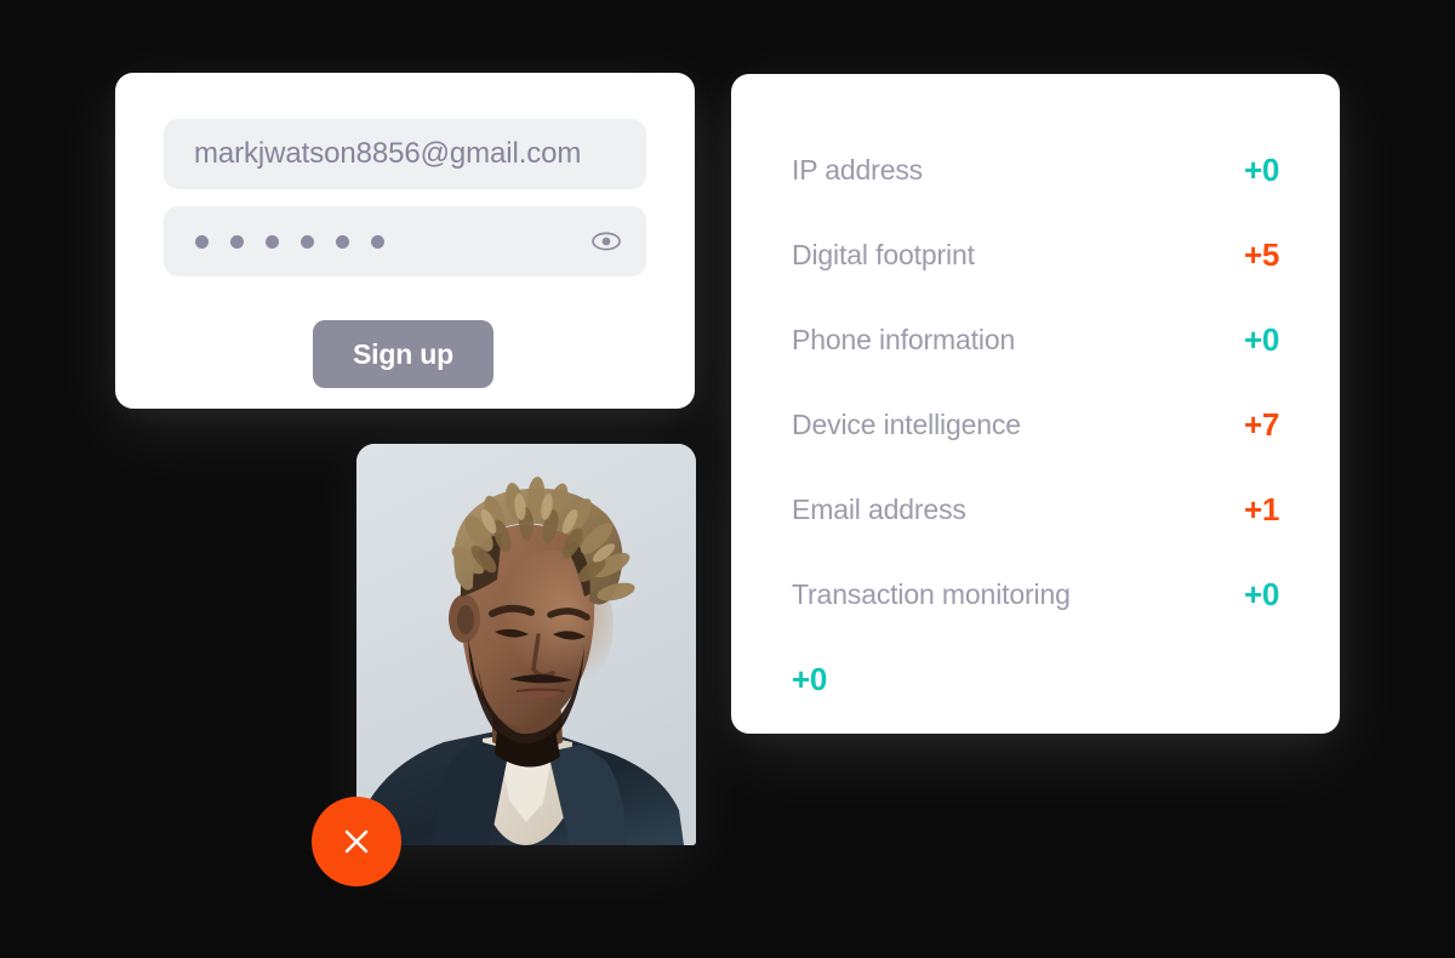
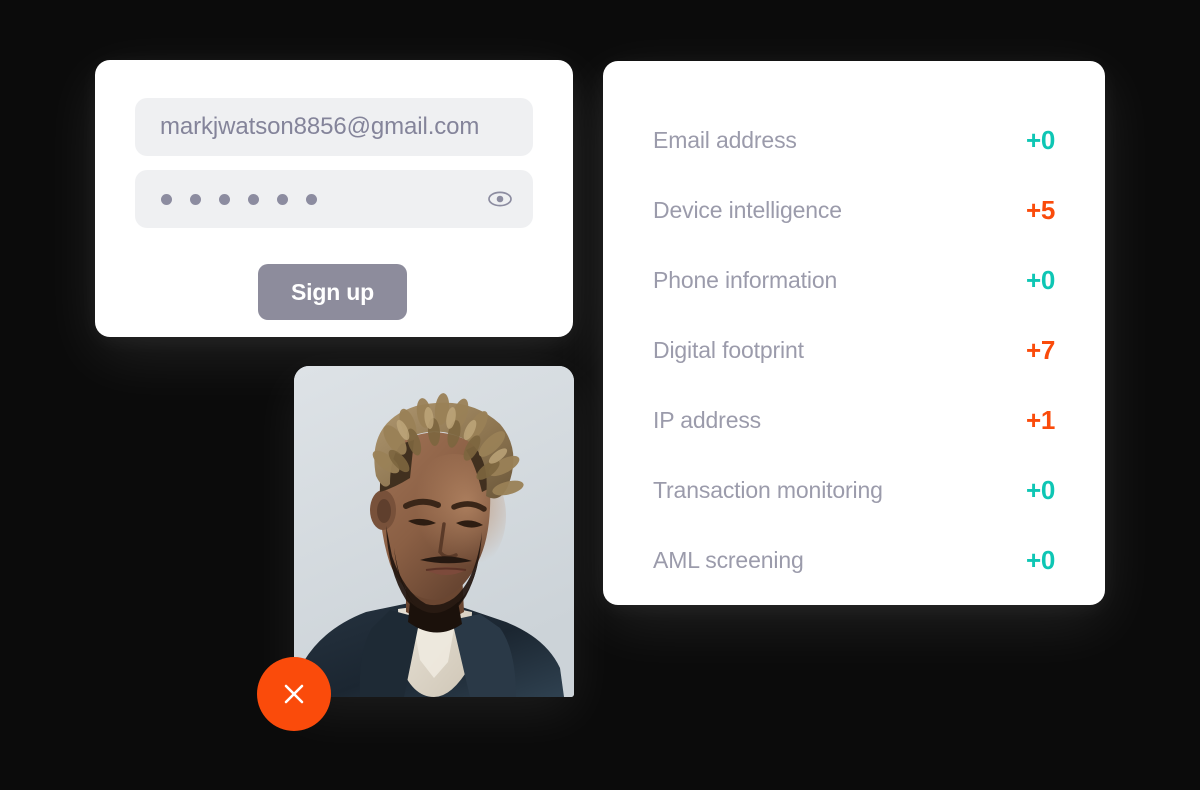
  markjwatson8856@gmail.com
  Sign up
- IP address
+ Email address
  +0
- Digital footprint
+ Device intelligence
  +5
  Phone information
  +0
- Device intelligence
+ Digital footprint
  +7
- Email address
+ IP address
  +1
  Transaction monitoring
  +0
+ AML screening
  +0
